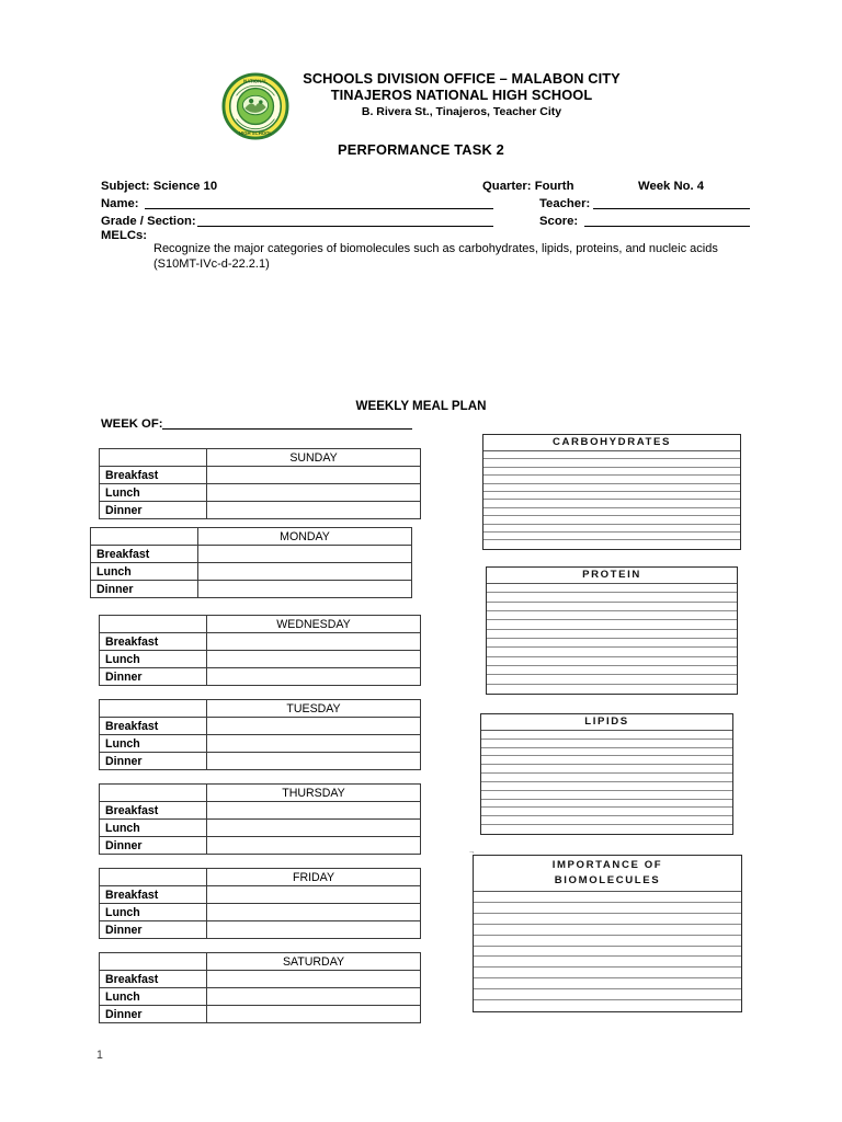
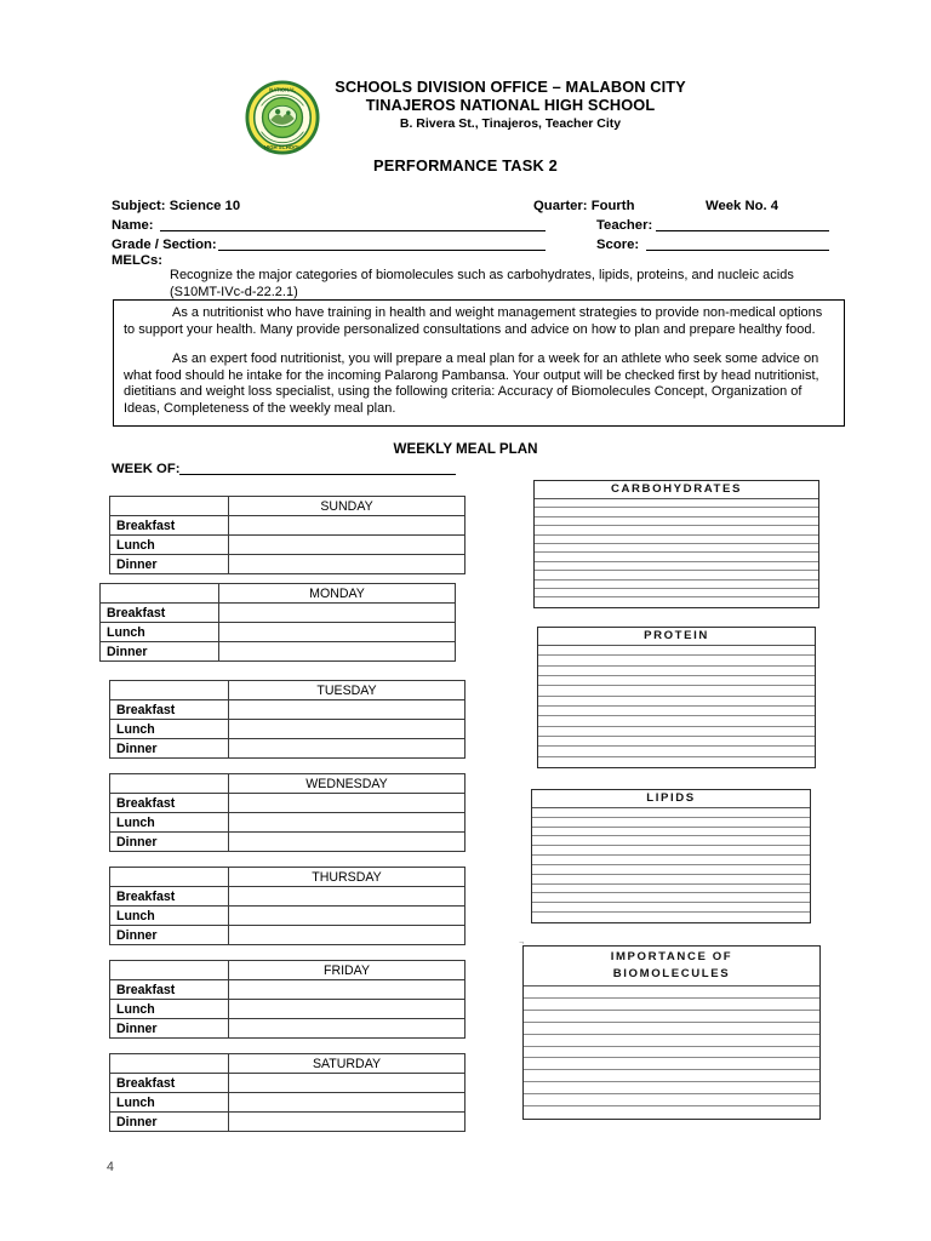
  SCHOOLS DIVISION OFFICE – MALABON CITY
  TINAJEROS NATIONAL HIGH SCHOOL
  B. Rivera St., Tinajeros, Teacher City
  PERFORMANCE TASK 2
  Subject: Science 10
  Quarter: Fourth
  Week No. 4
  Name:
  Teacher:
  Grade / Section:
  Score:
  MELCs:
  Recognize the major categories of biomolecules such as carbohydrates, lipids, proteins, and nucleic acids (S10MT-IVc-d-22.2.1)
+ As a nutritionist who have training in health and weight management strategies to provide non-medical options to support your health. Many provide personalized consultations and advice on how to plan and prepare healthy food.
+ As an expert food nutritionist, you will prepare a meal plan for a week for an athlete who seek some advice on what food should he intake for the incoming Palarong Pambansa. Your output will be checked first by head nutritionist, dietitians and weight loss specialist, using the following criteria: Accuracy of Biomolecules Concept, Organization of Ideas, Completeness of the weekly meal plan.
  WEEKLY MEAL PLAN
  WEEK OF:
  	SUNDAY
  Breakfast
  Lunch
  Dinner
  	MONDAY
  Breakfast
  Lunch
  Dinner
- 	WEDNESDAY
+ 	TUESDAY
  Breakfast
  Lunch
  Dinner
- 	TUESDAY
+ 	WEDNESDAY
  Breakfast
  Lunch
  Dinner
  	THURSDAY
  Breakfast
  Lunch
  Dinner
  	FRIDAY
  Breakfast
  Lunch
  Dinner
  	SATURDAY
  Breakfast
  Lunch
  Dinner
  CARBOHYDRATES
  PROTEIN
  LIPIDS
  IMPORTANCE OF
  BIOMOLECULES
  ¬
- 1
+ 4
